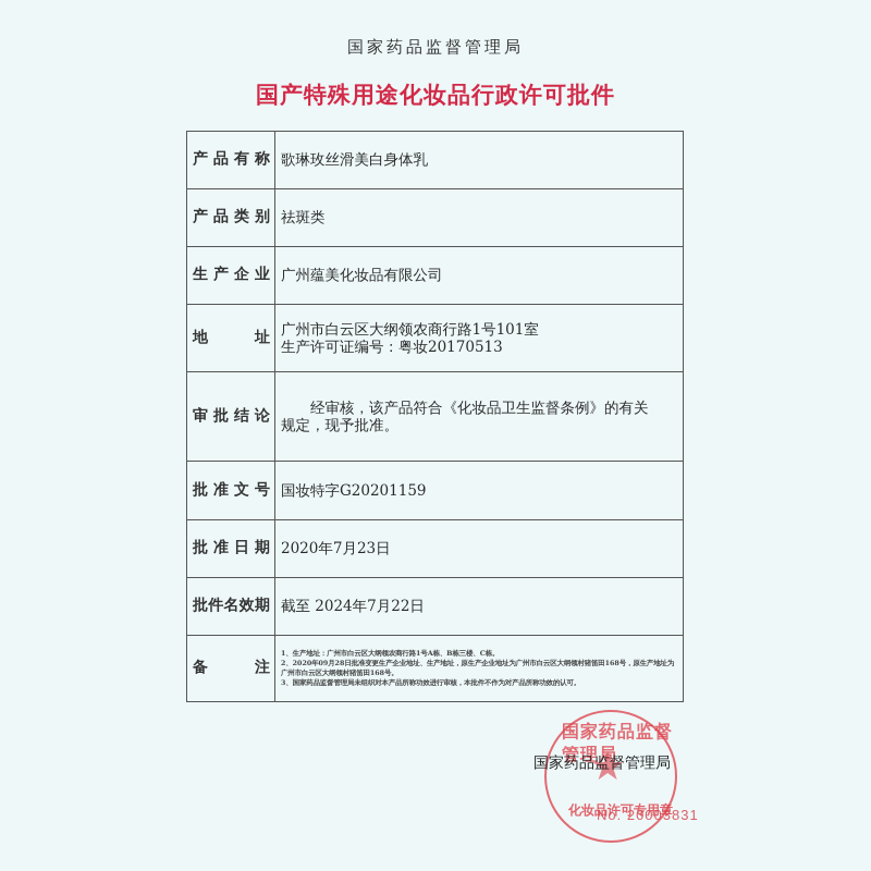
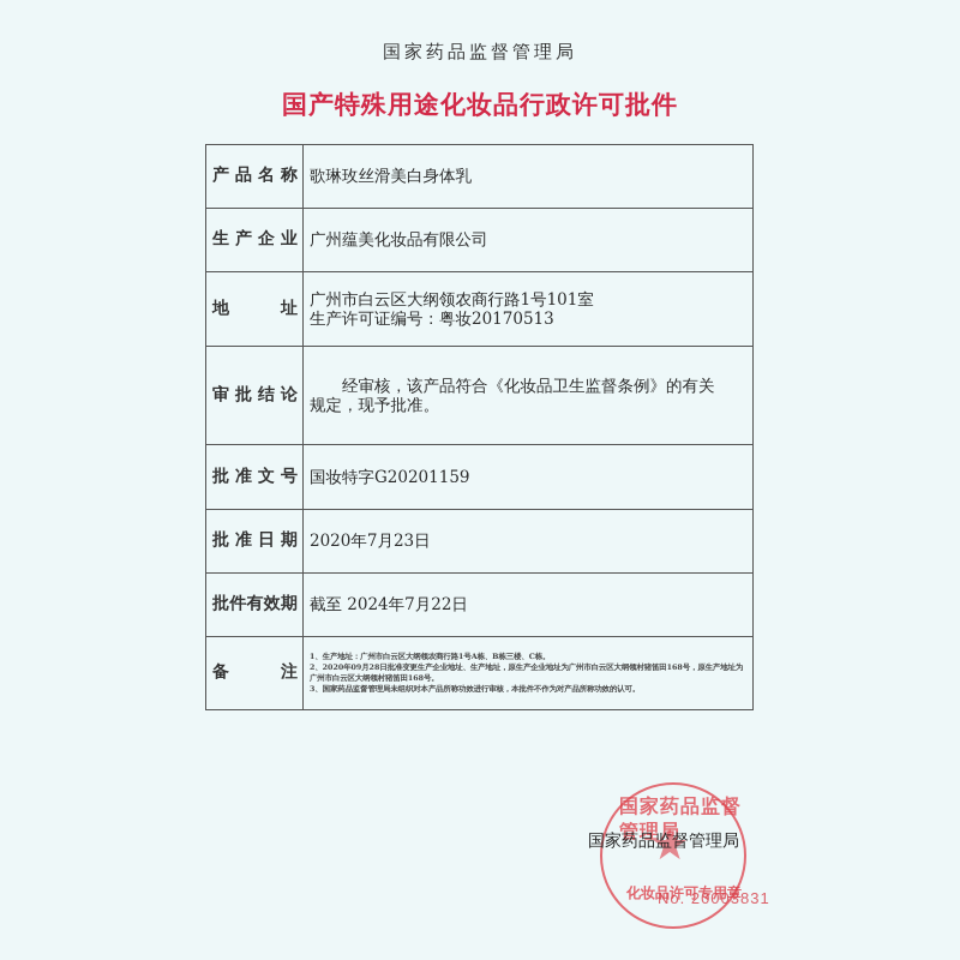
  国家药品监督管理局
  国产特殊用途化妆品行政许可批件
- 产 品 有 称	歌琳玫丝滑美白身体乳
+ 产 品 名 称	歌琳玫丝滑美白身体乳
- 产 品 类 别	祛斑类
  生 产 企 业	广州蕴美化妆品有限公司
  地 址	广州市白云区大纲领农商行路1号101室 生产许可证编号：粤妆20170513
  审 批 结 论	经审核，该产品符合《化妆品卫生监督条例》的有关 规定，现予批准。
  批 准 文 号	国妆特字G20201159
  批 准 日 期	2020年7月23日
- 批件名效期	截至 2024年7月22日
+ 批件有效期	截至 2024年7月22日
  国家药品监督管理局
  ★
  化妆品许可专用章
  国家药品监督管理局
  No. 20003831
